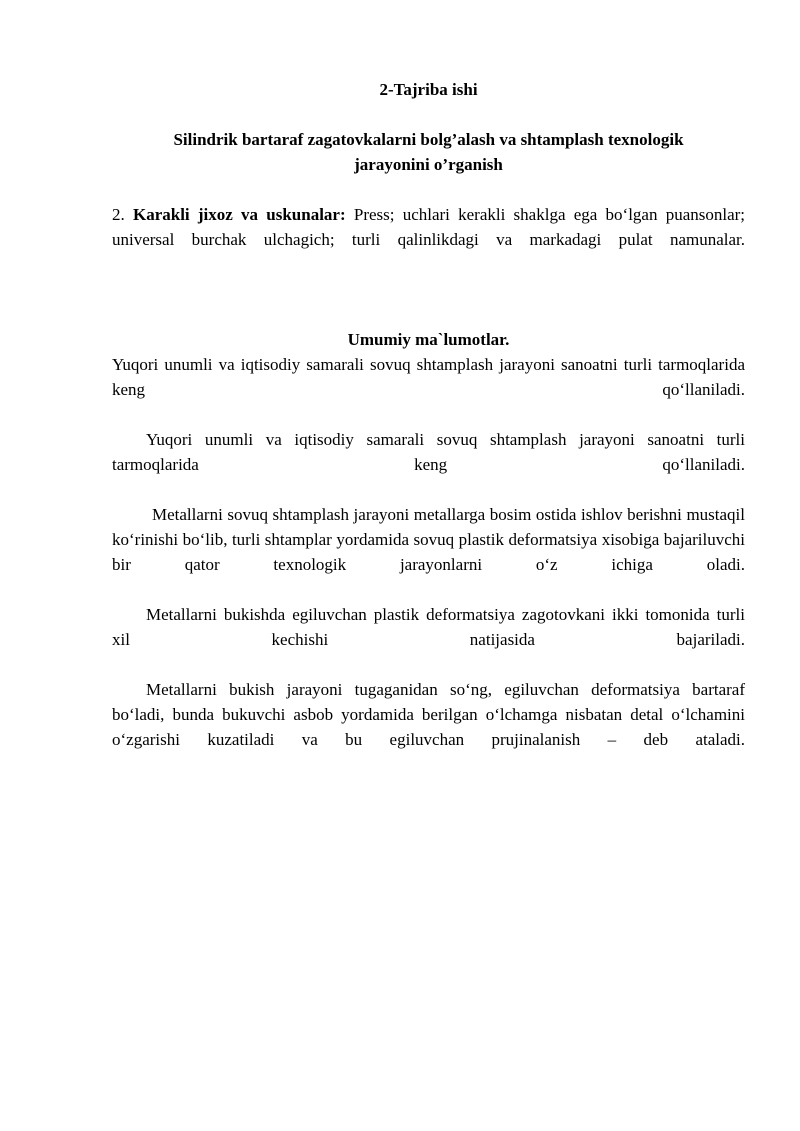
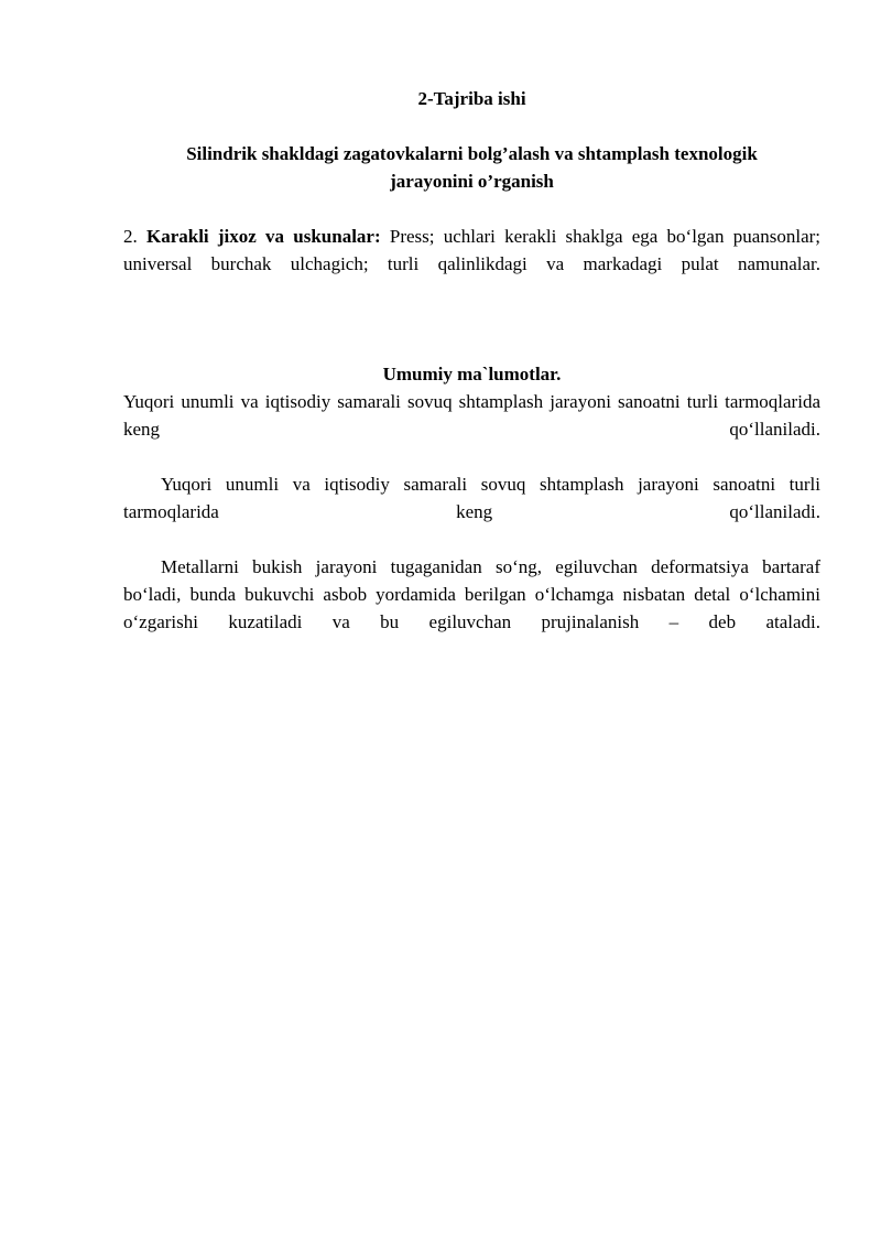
  2-Tajriba ishi
- Silindrik bartaraf zagatovkalarni bolg’alash va shtamplash texnologik
+ Silindrik shakldagi zagatovkalarni bolg’alash va shtamplash texnologik
  jarayonini o’rganish
  2. Karakli jixoz va uskunalar: Press; uchlari kerakli shaklga ega boʻlgan puansonlar; universal burchak ulchagich; turli qalinlikdagi va markadagi pulat namunalar.
  Umumiy ma`lumotlar.
  Yuqori unumli va iqtisodiy samarali sovuq shtamplash jarayoni sanoatni turli tarmoqlarida keng qoʻllaniladi.
  Yuqori unumli va iqtisodiy samarali sovuq shtamplash jarayoni sanoatni turli tarmoqlarida keng qoʻllaniladi.
- Metallarni sovuq shtamplash jarayoni metallarga bosim ostida ishlov berishni mustaqil koʻrinishi boʻlib, turli shtamplar yordamida sovuq plastik deformatsiya xisobiga bajariluvchi bir qator texnologik jarayonlarni oʻz ichiga oladi.
- Metallarni bukishda egiluvchan plastik deformatsiya zagotovkani ikki tomonida turli xil kechishi natijasida bajariladi.
  Metallarni bukish jarayoni tugaganidan soʻng, egiluvchan deformatsiya bartaraf boʻladi, bunda bukuvchi asbob yordamida berilgan oʻlchamga nisbatan detal oʻlchamini oʻzgarishi kuzatiladi va bu egiluvchan prujinalanish – deb ataladi.
